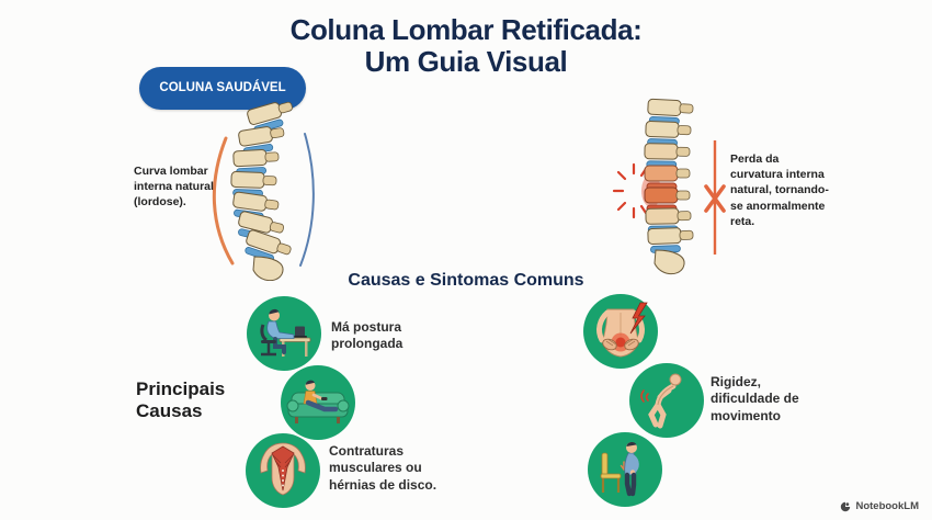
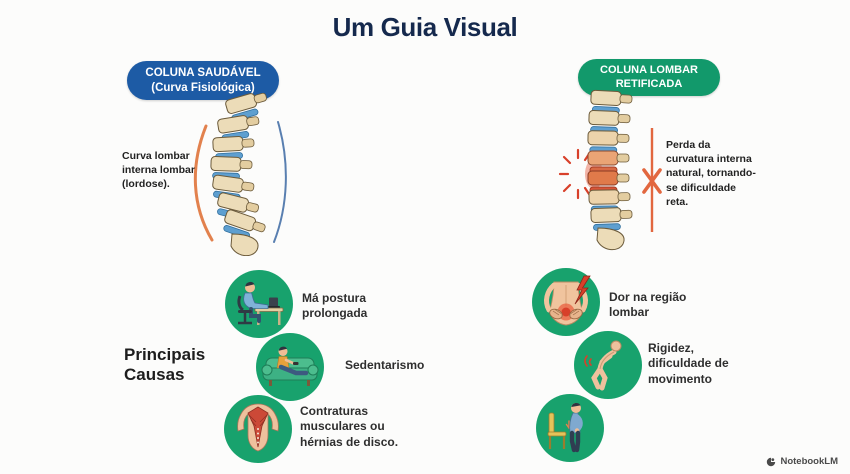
- Coluna Lombar Retificada:
  Um Guia Visual
  COLUNA SAUDÁVEL
+ (Curva Fisiológica)
+ COLUNA LOMBAR
+ RETIFICADA
- Curva lombar interna natural (lordose).
+ Curva lombar interna lombar (lordose).
- Perda da curvatura interna natural, tornando-se anormalmente reta.
+ Perda da curvatura interna natural, tornando-se dificuldade reta.
- Causas e Sintomas Comuns
  Principais Causas
  Má postura prolongada
+ Sedentarismo
  Contraturas musculares ou hérnias de disco.
+ Dor na região lombar
  Rigidez, dificuldade de movimento
  NotebookLM
